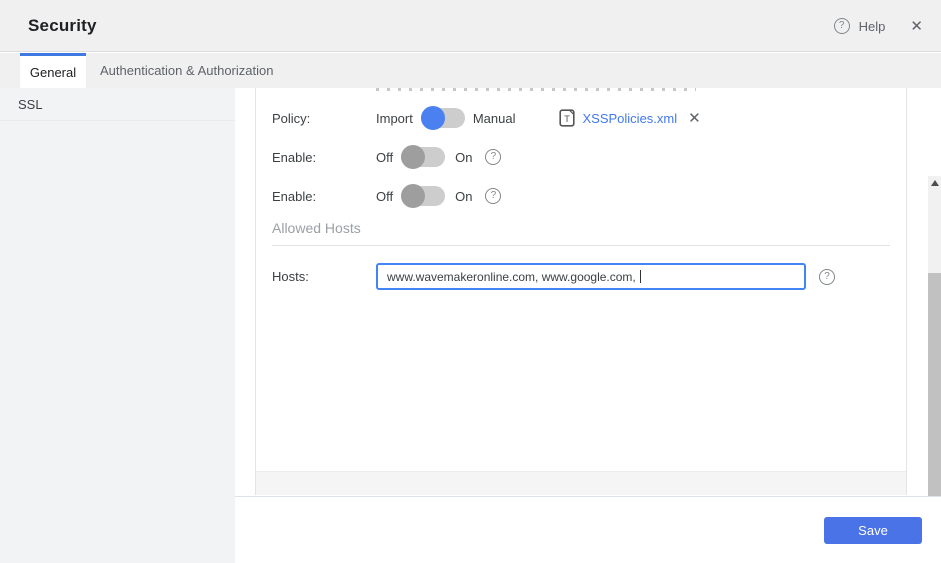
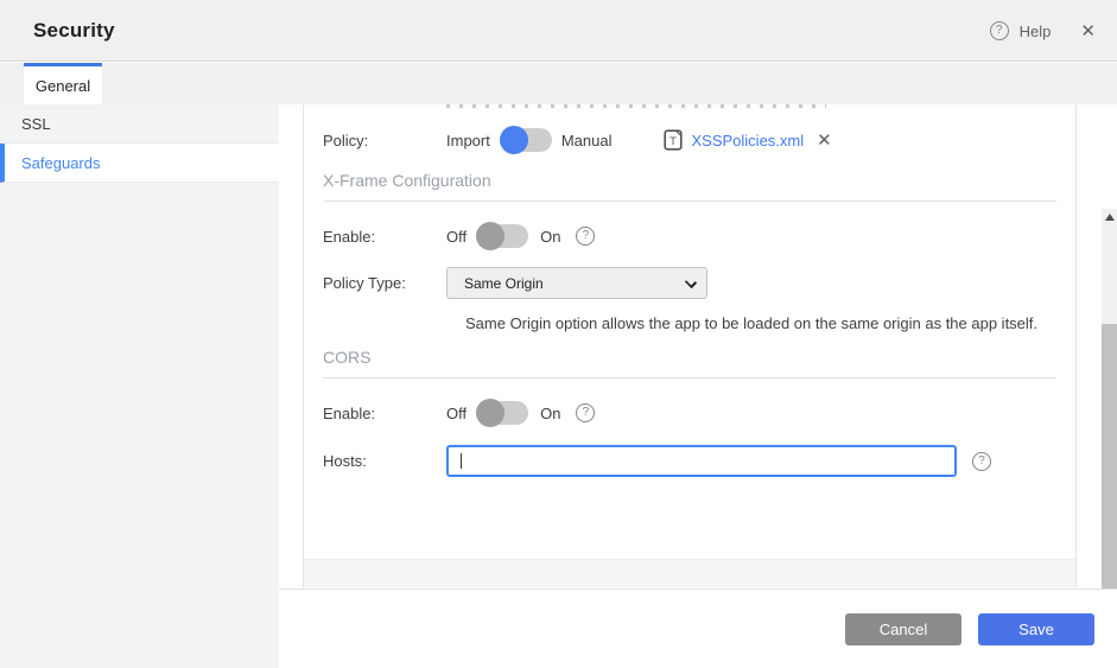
  Security
  ?
  Help
  ✕
  General
- Authentication & Authorization
  SSL
+ Safeguards
  Policy:
  Import
  Manual
  T
  XSSPolicies.xml
  ✕
+ X-Frame Configuration
  Enable:
  Off
  On
  ?
+ Policy Type:
+ Same Origin
+ Same Origin option allows the app to be loaded on the same origin as the app itself.
+ CORS
  Enable:
  Off
  On
  ?
- Allowed Hosts
  Hosts:
- www.wavemakeronline.com, www.google.com,
  ?
+ Cancel
  Save
